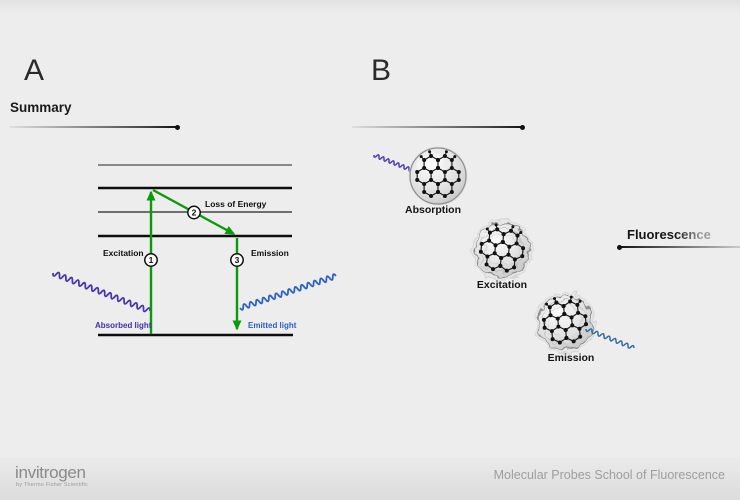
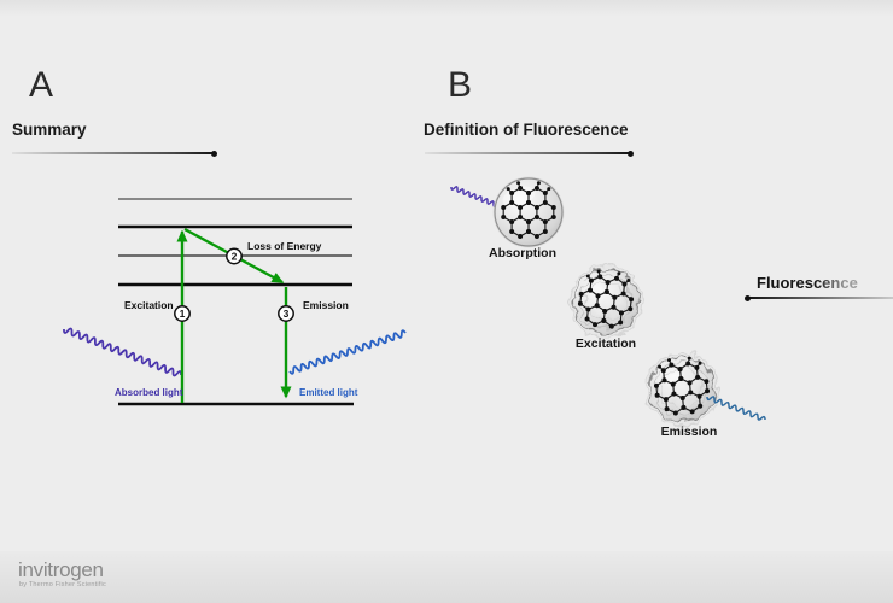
  A
  Summary
  1
  2
  3
  Excitation
  Emission
  Loss of Energy
  Absorbed light
  Emitted light
  B
+ Definition of Fluorescence
  Absorption
  Excitation
  Emission
  Fluorescence
  invitrogen
- Molecular Probes School of Fluorescence
